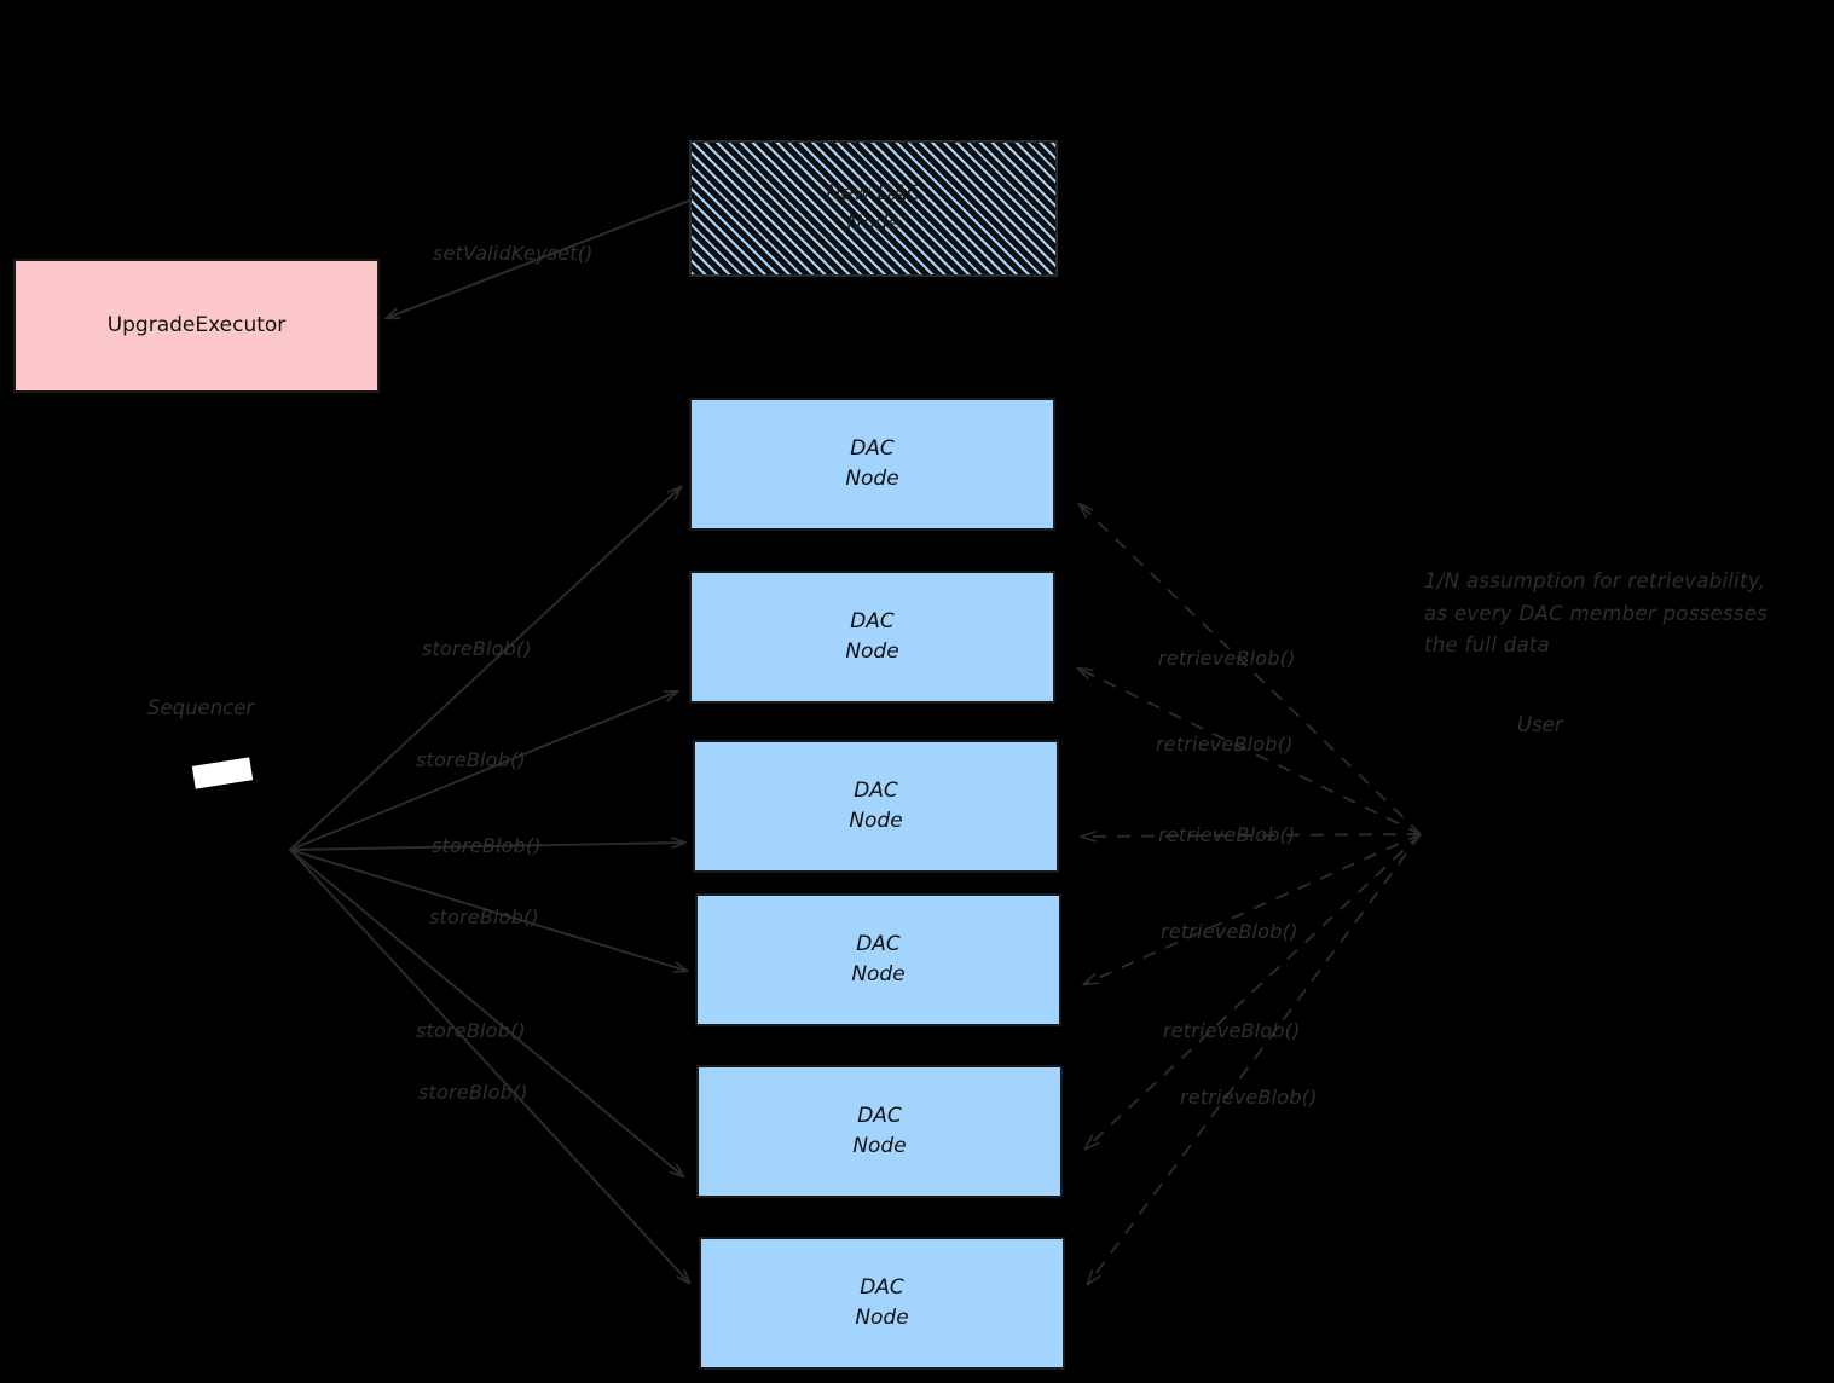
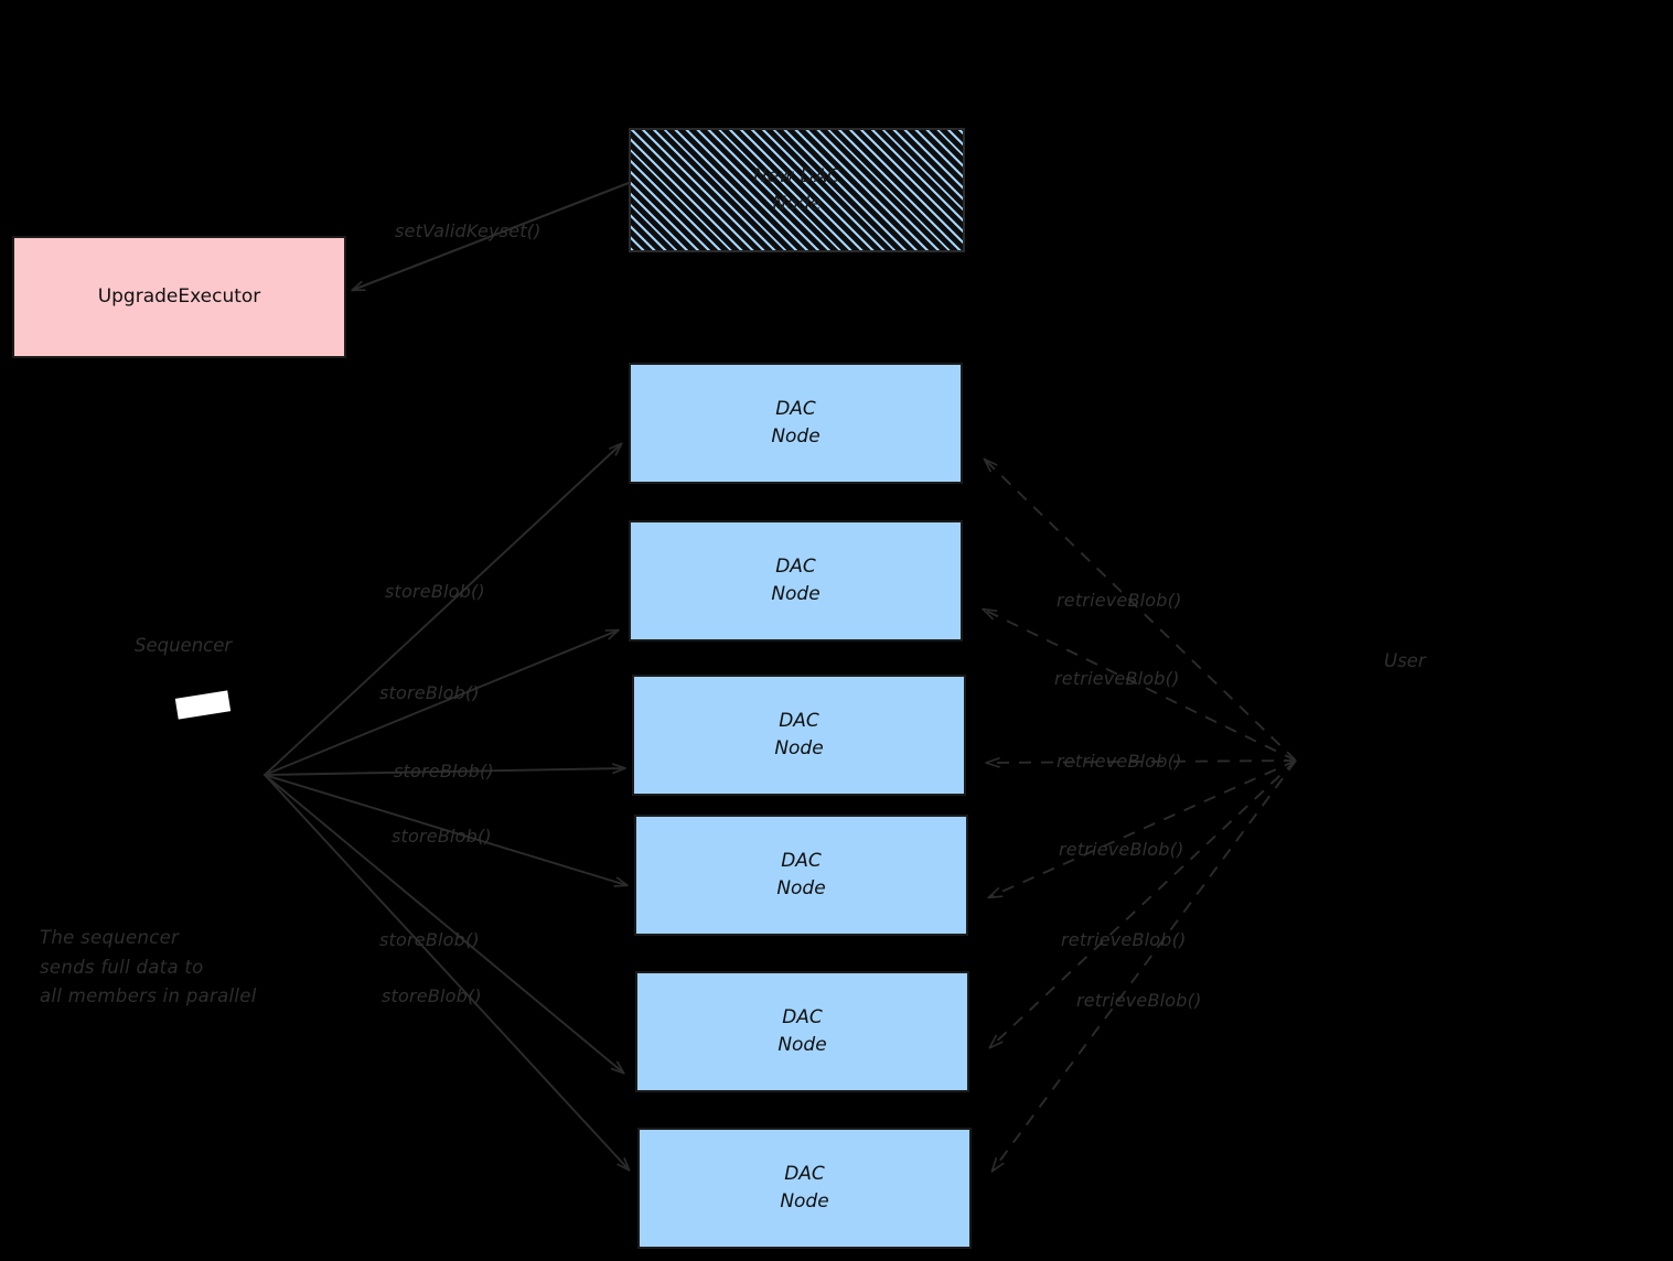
  New DAC
  Node
  UpgradeExecutor
  setValidKeyset()
  DAC
  Node
  DAC
  Node
  DAC
  Node
  DAC
  Node
  DAC
  Node
  DAC
  Node
  Sequencer
+ The sequencer
+ sends full data to
+ all members in parallel
  storeBlob()
  storeBlob()
  storeBlob()
  storeBlob()
  storeBlob()
  storeBlob()
  retrieveBlob()
  retrieveBlob()
  retrieveBlob()
  retrieveBlob()
  retrieveBlob()
  retrieveBlob()
- 1/N assumption for retrievability,
- as every DAC member possesses
- the full data
  User
